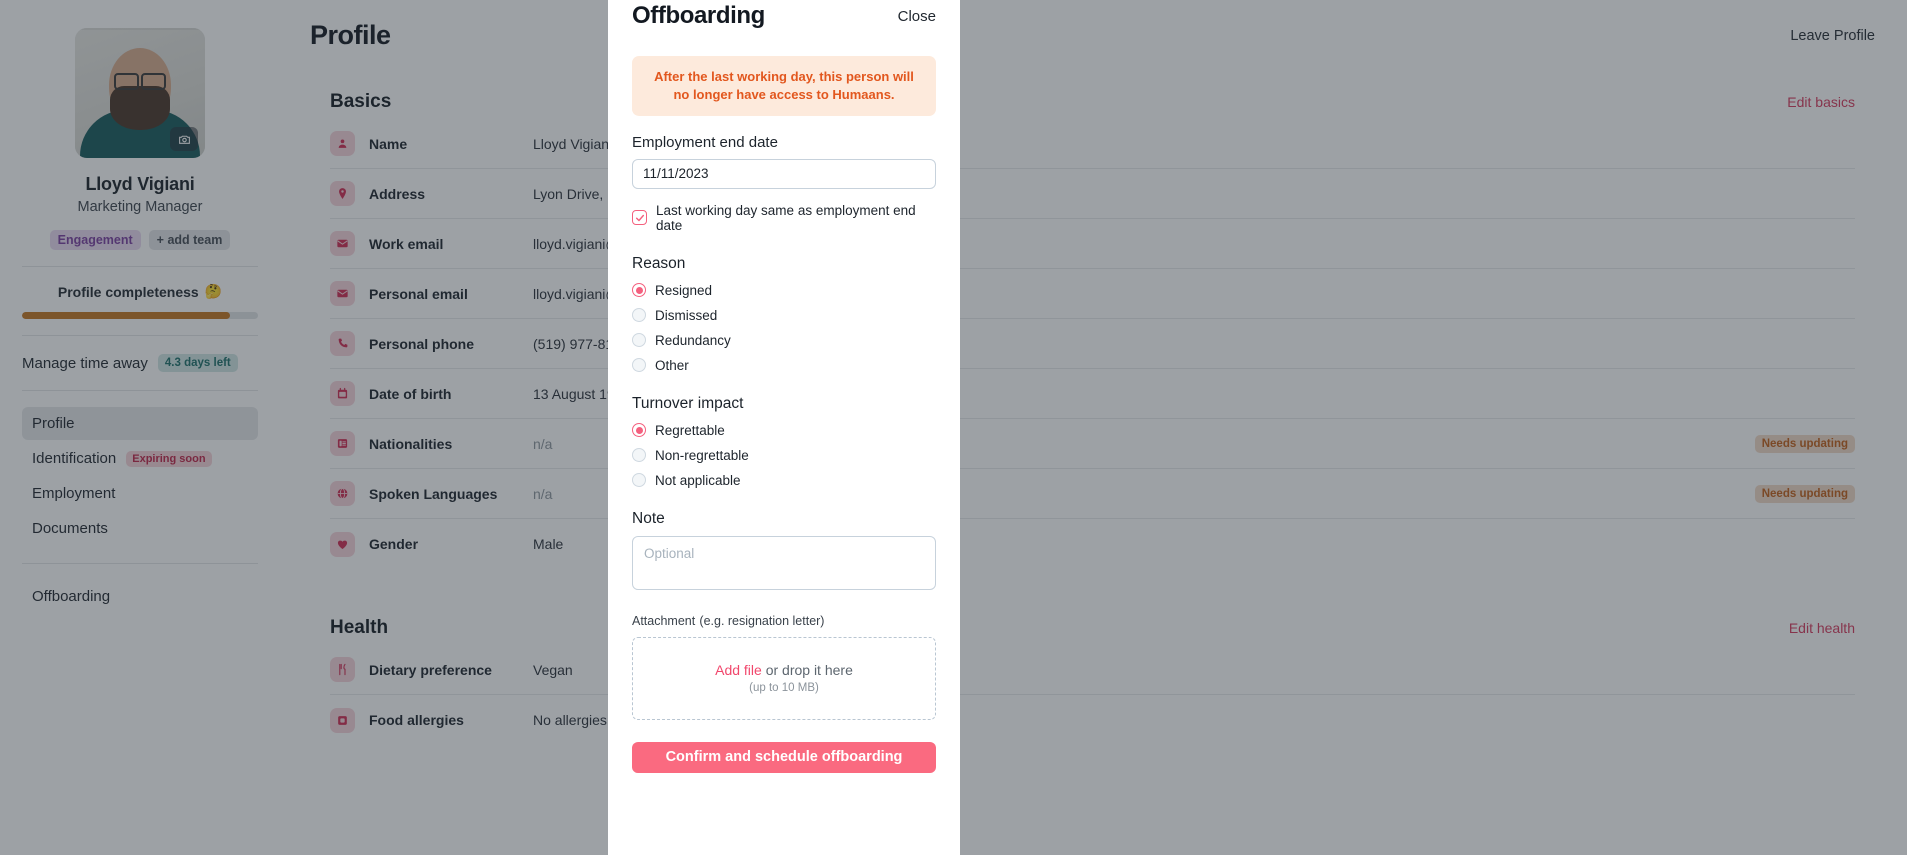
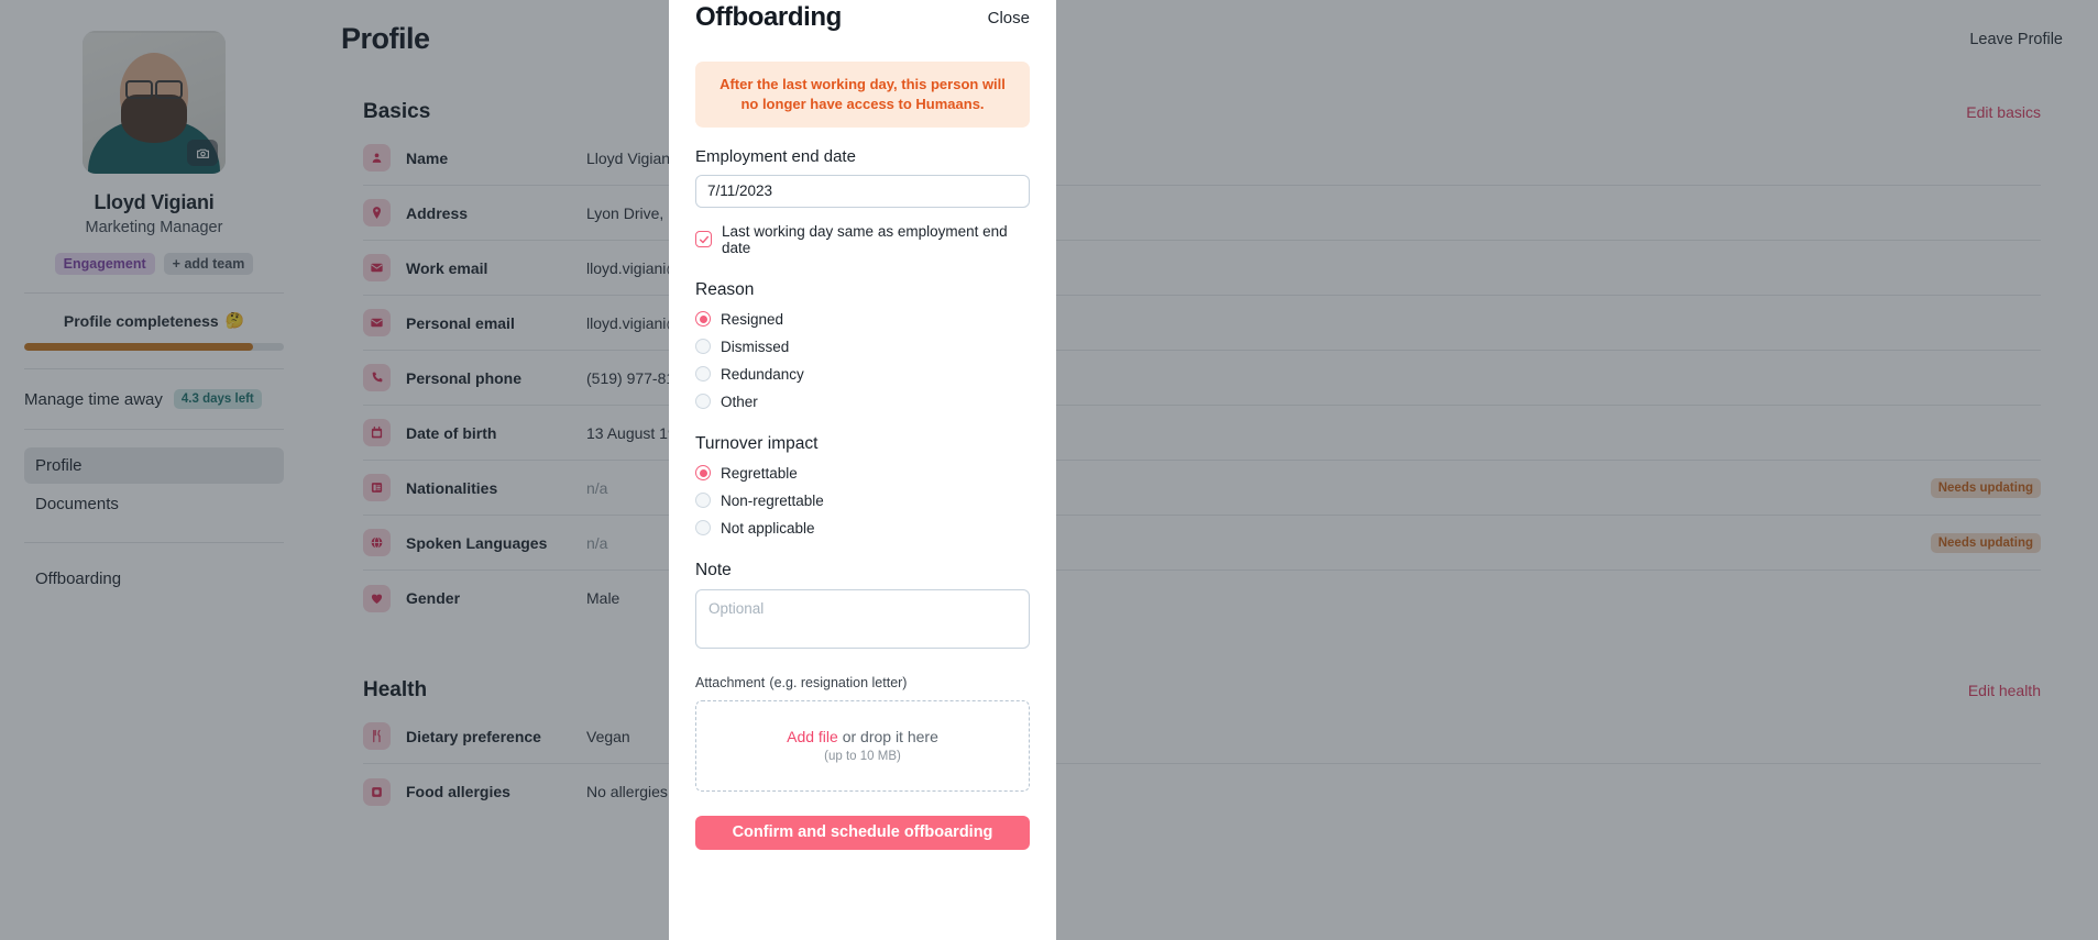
  Lloyd Vigiani
  Marketing Manager
  Engagement
  + add team
  Profile completeness
  🤔
  Manage time away
  4.3 days left
  Profile
- Identification
- Expiring soon
- Employment
  Documents
  Offboarding
  Profile
  Leave Profile
  Basics
  Edit basics
  Name
  Lloyd Vigian
  Address
  Work email
  Personal email
  Personal phone
  (519) 977-8
  Date of birth
  13 August 1
  Nationalities
  n/a
  Needs updating
  Spoken Languages
  n/a
  Needs updating
  Gender
  Male
  Health
  Edit health
  Dietary preference
  Vegan
  Food allergies
  No allergies
  Offboarding
  Close
  After the last working day, this person will no longer have access to Humaans.
  Employment end date
- 11/11/2023
+ 7/11/2023
  Last working day same as employment end date
  Reason
  Resigned
  Dismissed
  Redundancy
  Other
  Turnover impact
  Regrettable
  Non-regrettable
  Not applicable
  Note
  Optional
  Attachment (e.g. resignation letter)
  Add file or drop it here
  (up to 10 MB)
  Confirm and schedule offboarding
